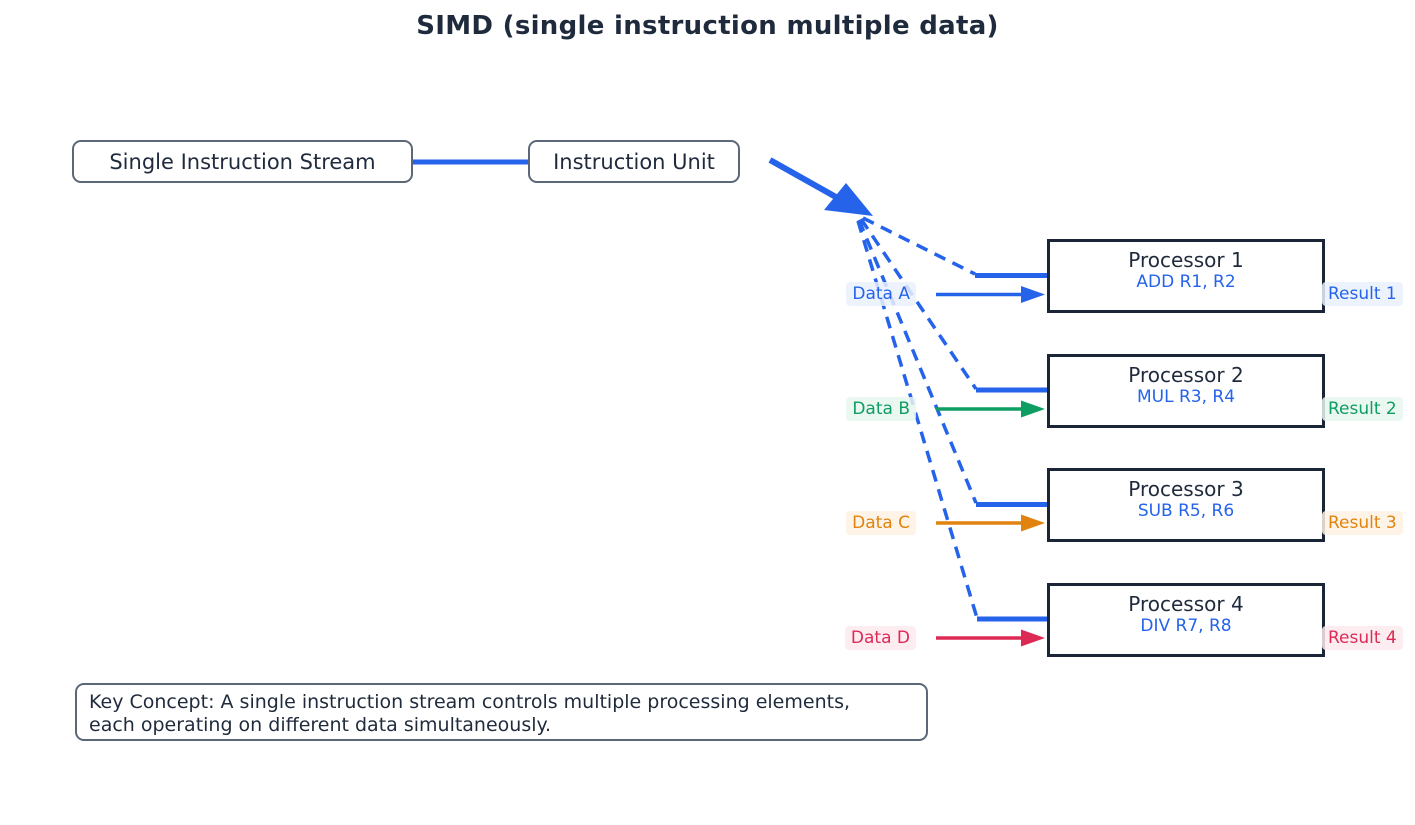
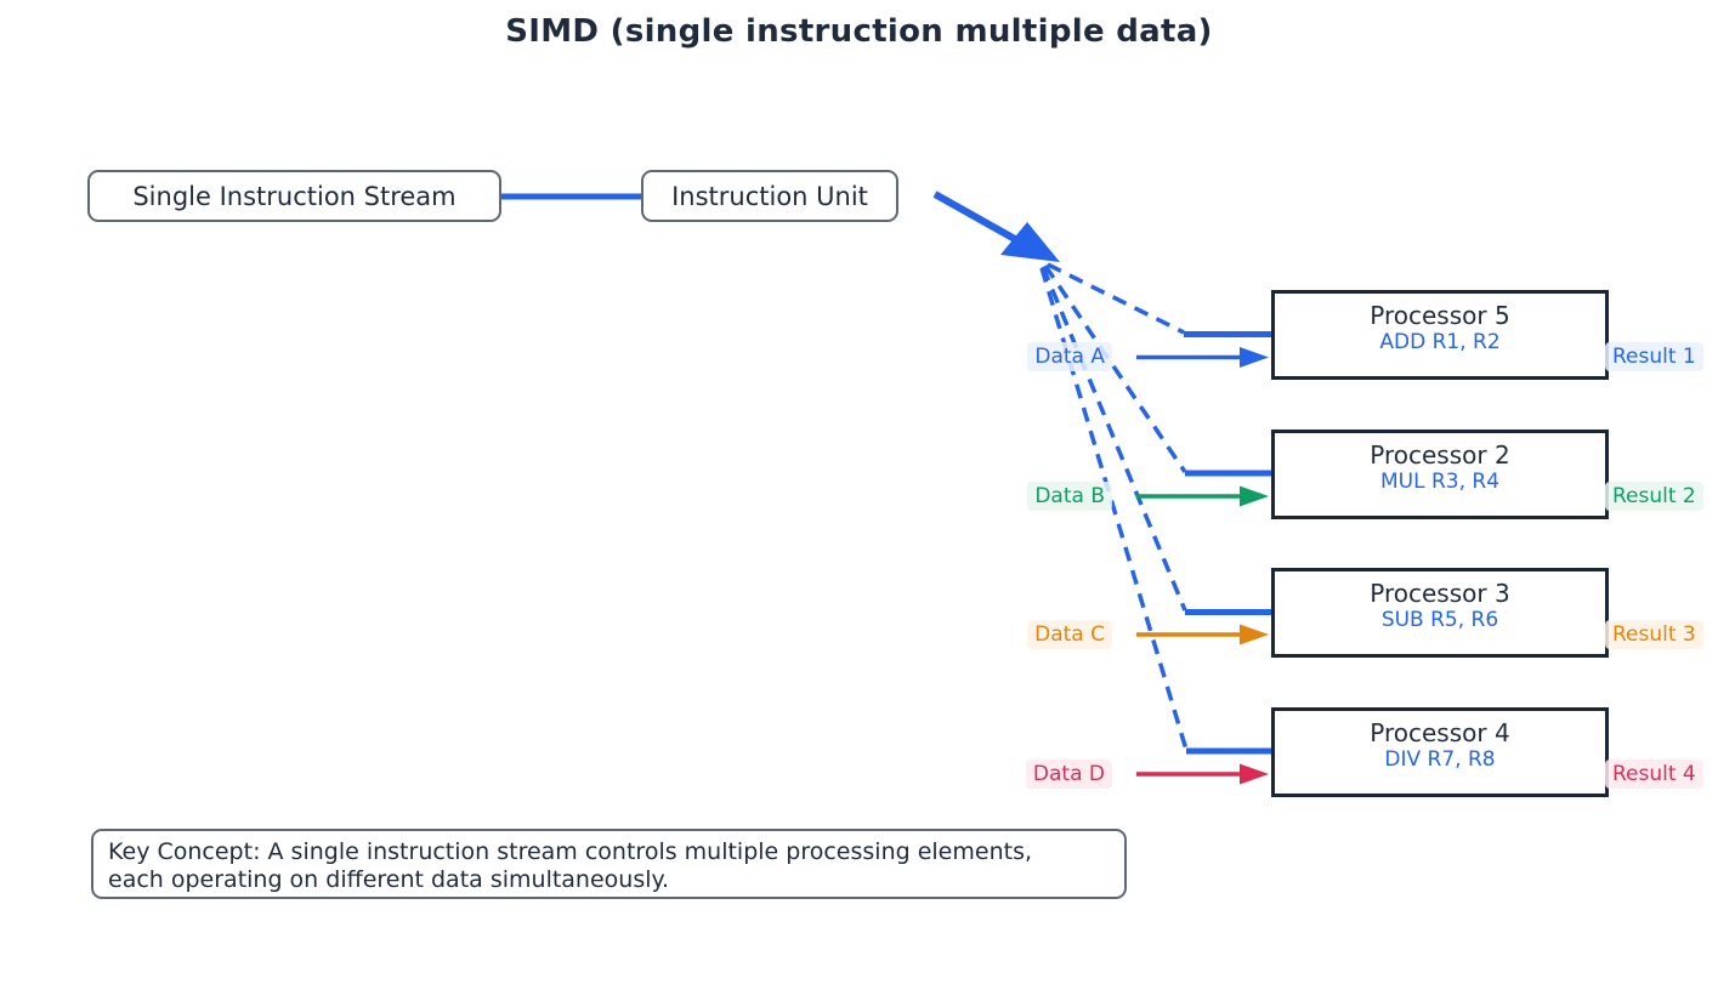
  SIMD (single instruction multiple data)
  Single Instruction Stream
  Instruction Unit
- Processor 1
+ Processor 5
  ADD R1, R2
  Processor 2
  MUL R3, R4
  Processor 3
  SUB R5, R6
  Processor 4
  DIV R7, R8
  Data A
  Data B
  Data C
  Data D
  Result 1
  Result 2
  Result 3
  Result 4
  Key Concept: A single instruction stream controls multiple processing elements,
  each operating on different data simultaneously.
